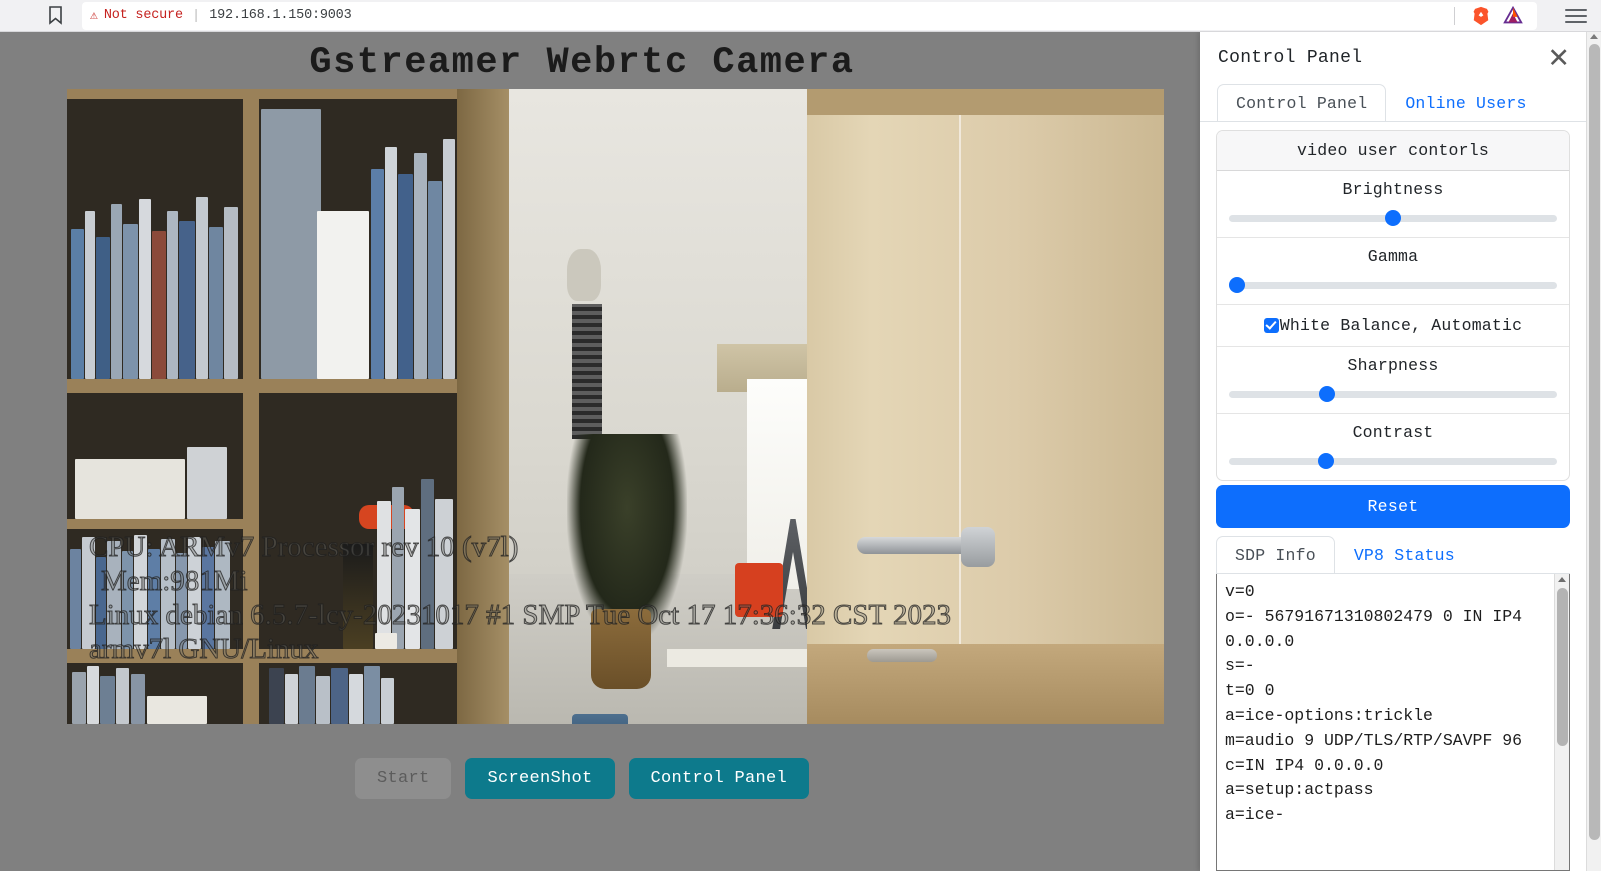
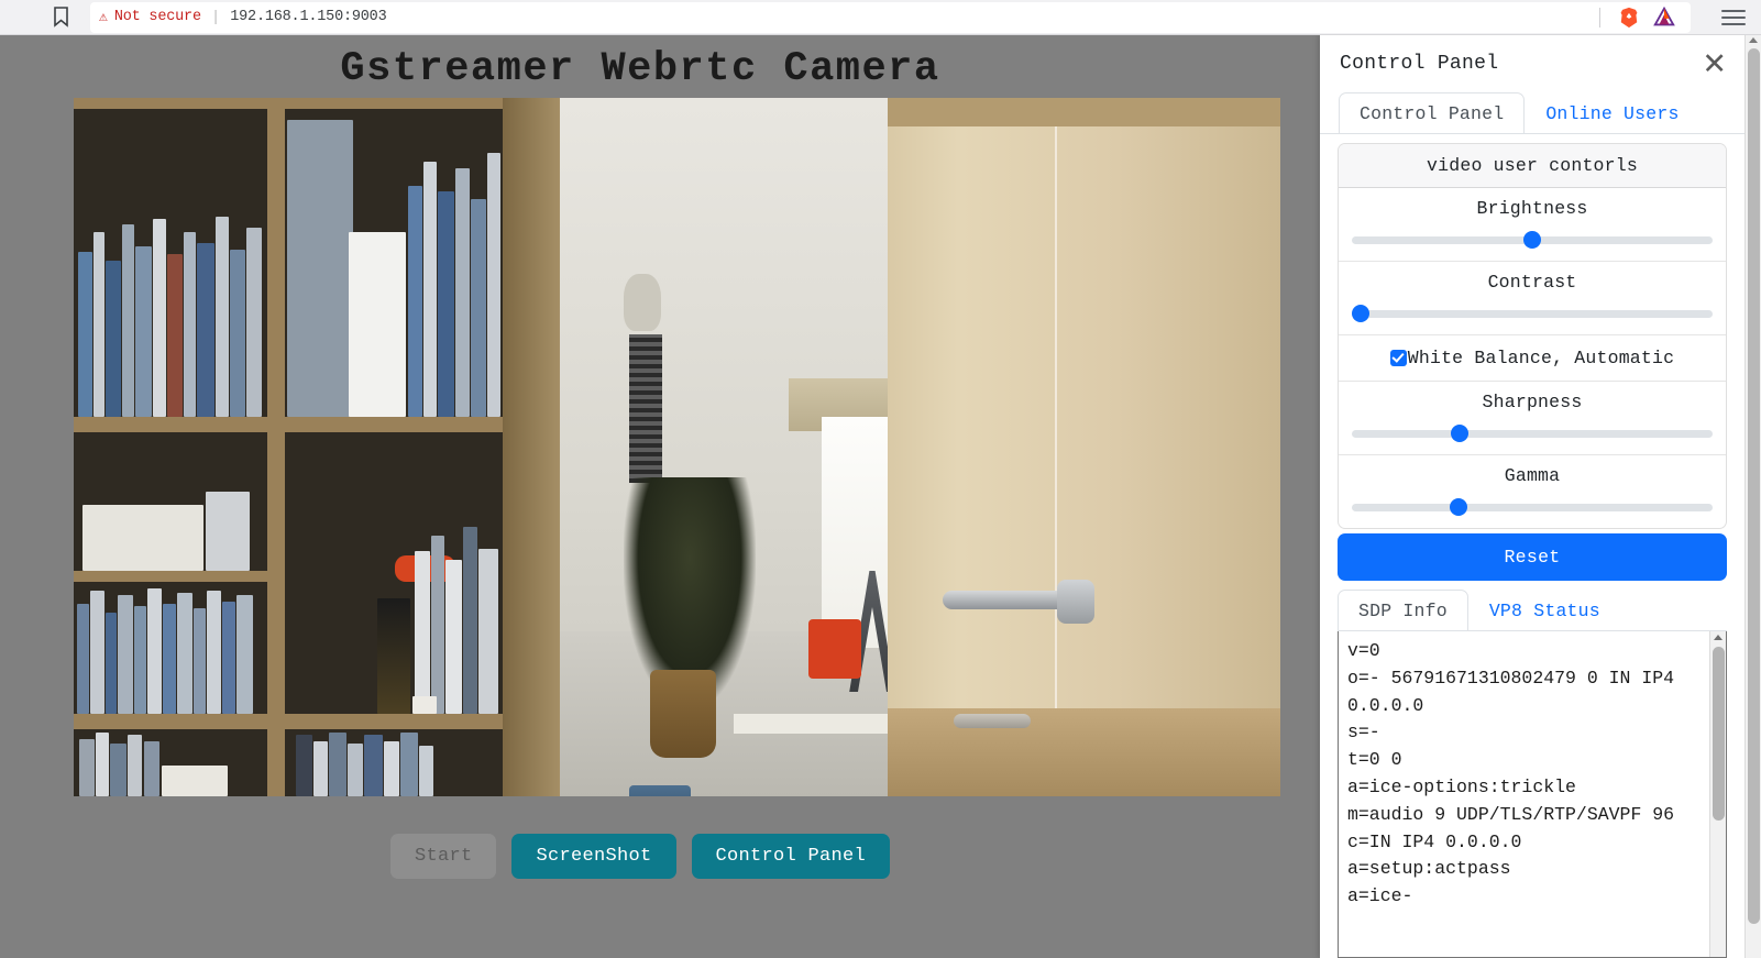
  ⚠
  Not secure
  |
  192.168.1.150:9003
  Gstreamer Webrtc Camera
- CPU: ARMv7 Processor rev 10 (v7l)
- Mem:981Mi
- Linux debian 6.5.7-lcy-20231017 #1 SMP Tue Oct 17 17:36:32 CST 2023
- armv7l GNU/Linux
  Start
  ScreenShot
  Control Panel
  Control Panel
  ✕
  Control Panel
  Online Users
  video user contorls
  Brightness
- Gamma
+ Contrast
  White Balance, Automatic
  Sharpness
- Contrast
+ Gamma
  Reset
  SDP Info
  VP8 Status
  v=0
  o=- 56791671310802479 0 IN IP4 0.0.0.0
  s=-
  t=0 0
  a=ice-options:trickle
  m=audio 9 UDP/TLS/RTP/SAVPF 96
  c=IN IP4 0.0.0.0
  a=setup:actpass
  a=ice-
